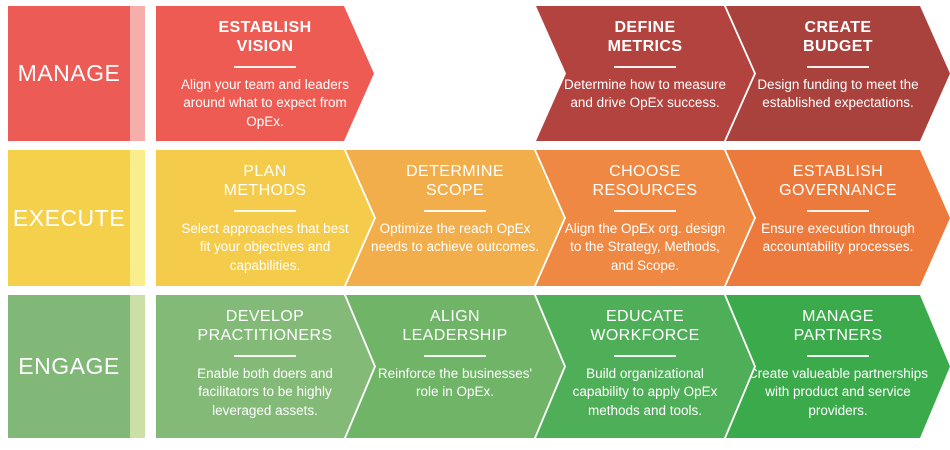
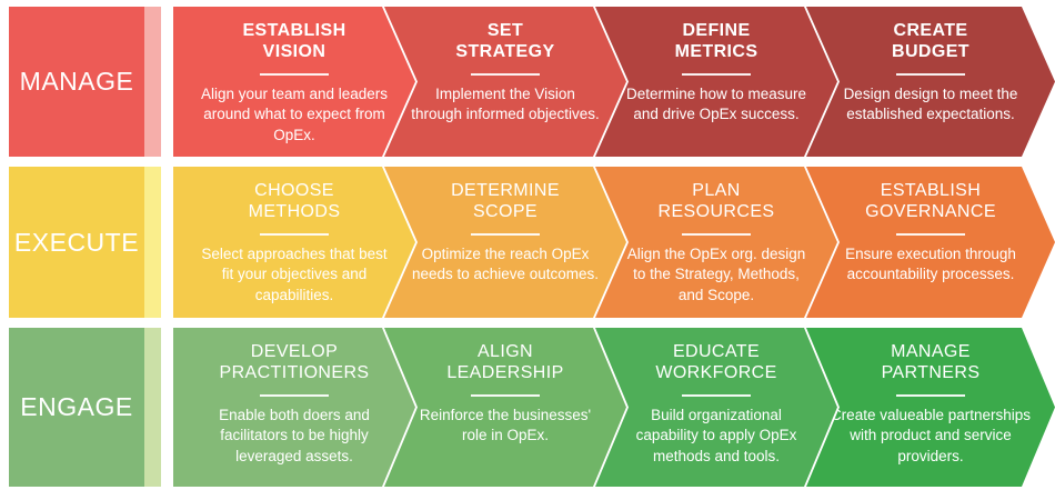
  MANAGE
  ESTABLISH
  VISION
  Align your team and leaders around what to expect from OpEx.
+ SET
+ STRATEGY
+ Implement the Vision through informed objectives.
  DEFINE
  METRICS
  Determine how to measure and drive OpEx success.
  CREATE
  BUDGET
- Design funding to meet the established expectations.
+ Design design to meet the established expectations.
  EXECUTE
- PLAN
+ CHOOSE
  METHODS
  Select approaches that best fit your objectives and capabilities.
  DETERMINE
  SCOPE
  Optimize the reach OpEx needs to achieve outcomes.
- CHOOSE
+ PLAN
  RESOURCES
  Align the OpEx org. design to the Strategy, Methods, and Scope.
  ESTABLISH
  GOVERNANCE
  Ensure execution through accountability processes.
  ENGAGE
  DEVELOP
  PRACTITIONERS
  Enable both doers and facilitators to be highly leveraged assets.
  ALIGN
  LEADERSHIP
  Reinforce the businesses' role in OpEx.
  EDUCATE
  WORKFORCE
  Build organizational capability to apply OpEx methods and tools.
  MANAGE
  PARTNERS
  reate valueable partnerships with product and service providers.
